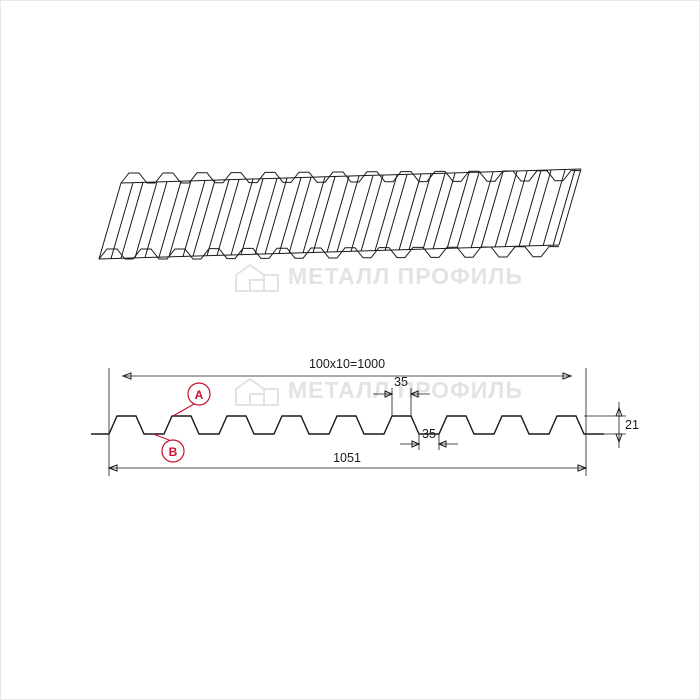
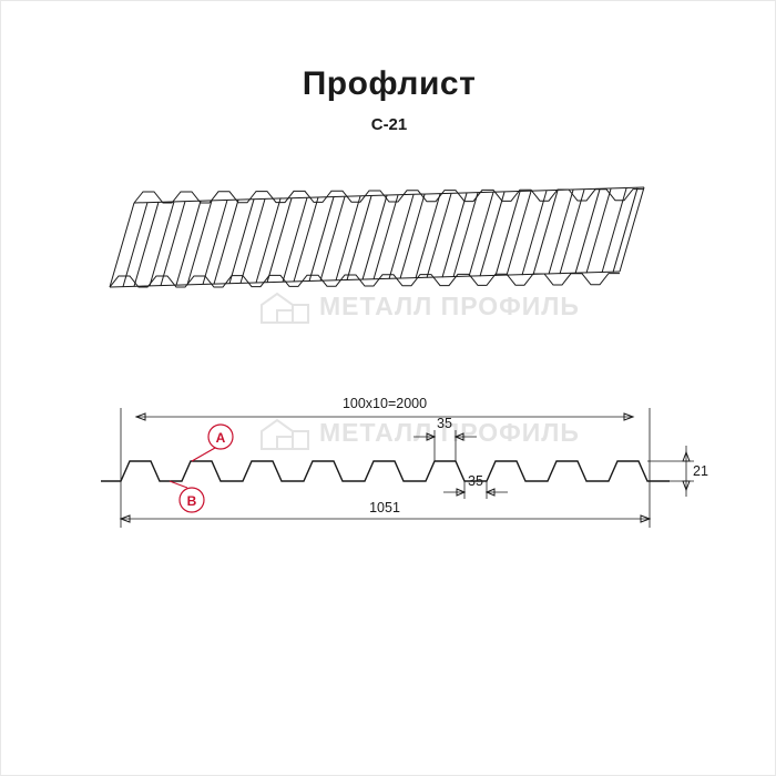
+ Профлист
+ С-21
  МЕТАЛЛ ПРОФИЛЬ
  МЕТАЛЛ ПРОФИЛЬ
- 100x10=1000
+ 100x10=2000
  1051
  21
  35
  35
  A
  B
